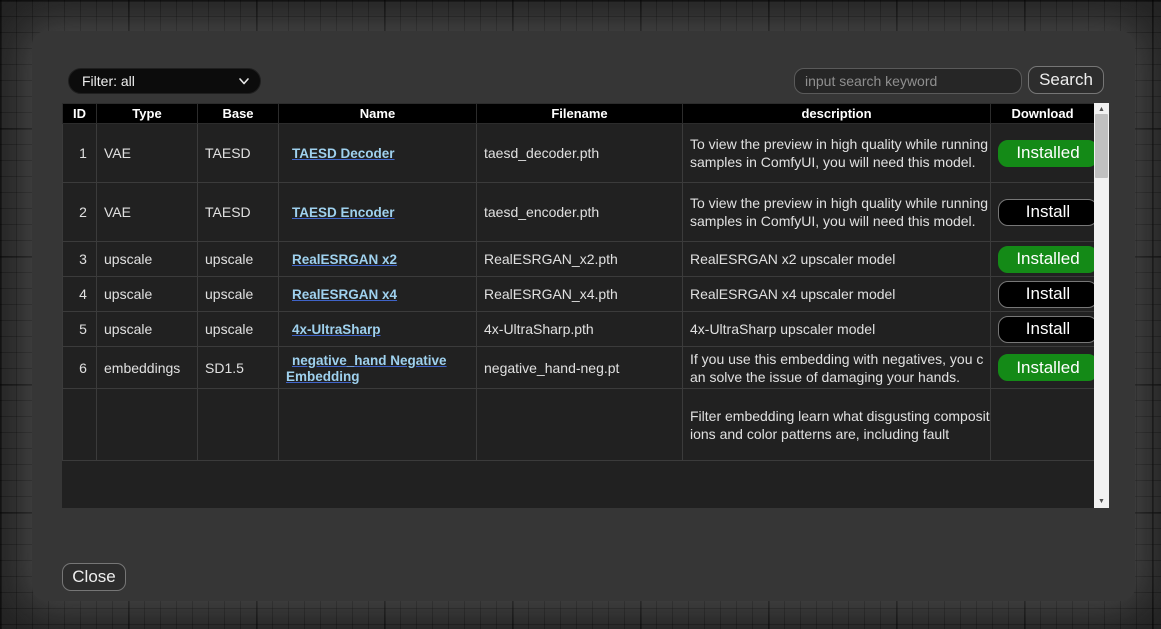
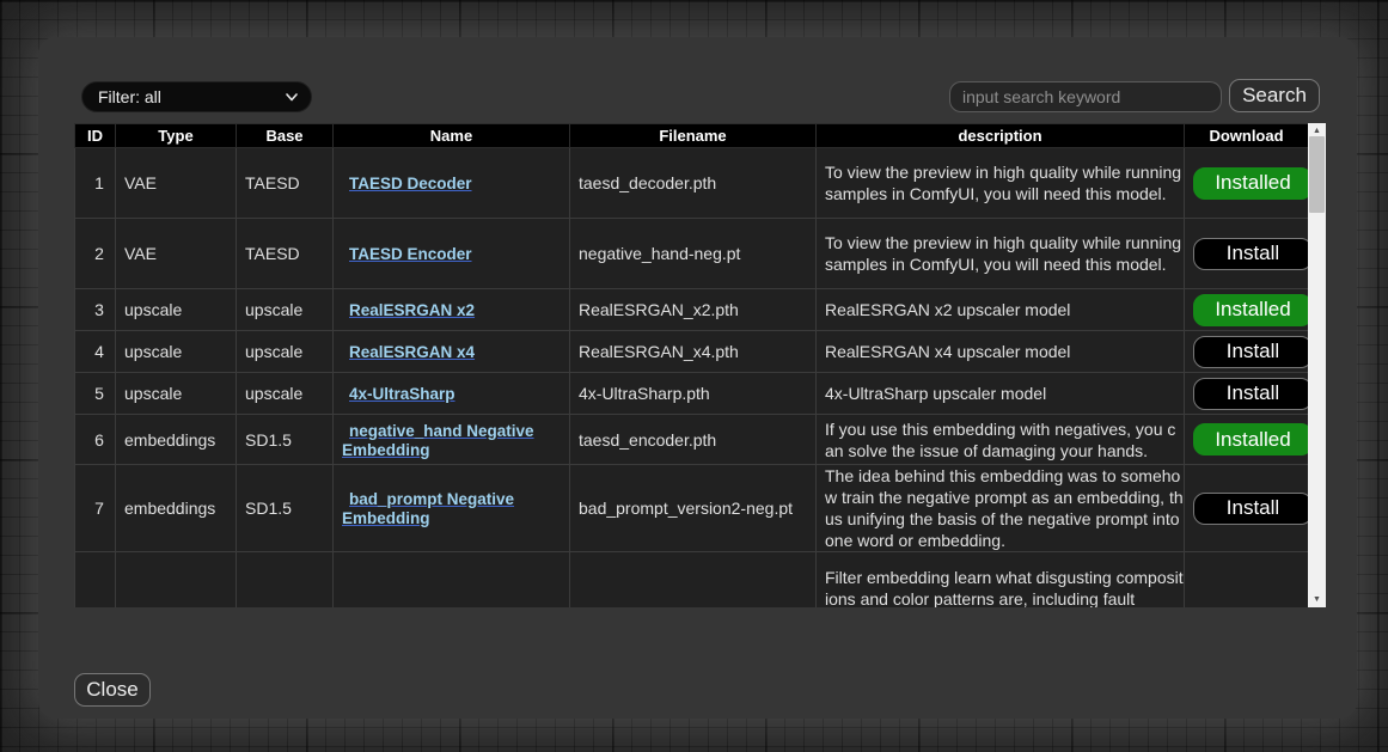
  Filter: all
  input search keyword
  Search
  ID	Type	Base	Name	Filename	description	Download
  1	VAE	TAESD	TAESD Decoder	taesd_decoder.pth	To view the preview in high quality while running samples in ComfyUI, you will need this model.	Installed
- 2	VAE	TAESD	TAESD Encoder	taesd_encoder.pth	To view the preview in high quality while running samples in ComfyUI, you will need this model.	Install
+ 2	VAE	TAESD	TAESD Encoder	negative_hand-neg.pt	To view the preview in high quality while running samples in ComfyUI, you will need this model.	Install
  3	upscale	upscale	RealESRGAN x2	RealESRGAN_x2.pth	RealESRGAN x2 upscaler model	Installed
  4	upscale	upscale	RealESRGAN x4	RealESRGAN_x4.pth	RealESRGAN x4 upscaler model	Install
  5	upscale	upscale	4x-UltraSharp	4x-UltraSharp.pth	4x-UltraSharp upscaler model	Install
- 6	embeddings	SD1.5	negative_hand Negative Embedding	negative_hand-neg.pt	If you use this embedding with negatives, you can solve the issue of damaging your hands.	Installed
+ 6	embeddings	SD1.5	negative_hand Negative Embedding	taesd_encoder.pth	If you use this embedding with negatives, you can solve the issue of damaging your hands.	Installed
+ 7	embeddings	SD1.5	bad_prompt Negative Embedding	bad_prompt_version2-neg.pt	The idea behind this embedding was to somehow train the negative prompt as an embedding, thus unifying the basis of the negative prompt into one word or embedding.	Install
  					Filter embedding learn what disgusting compositions and color patterns are, including fault
  Close
